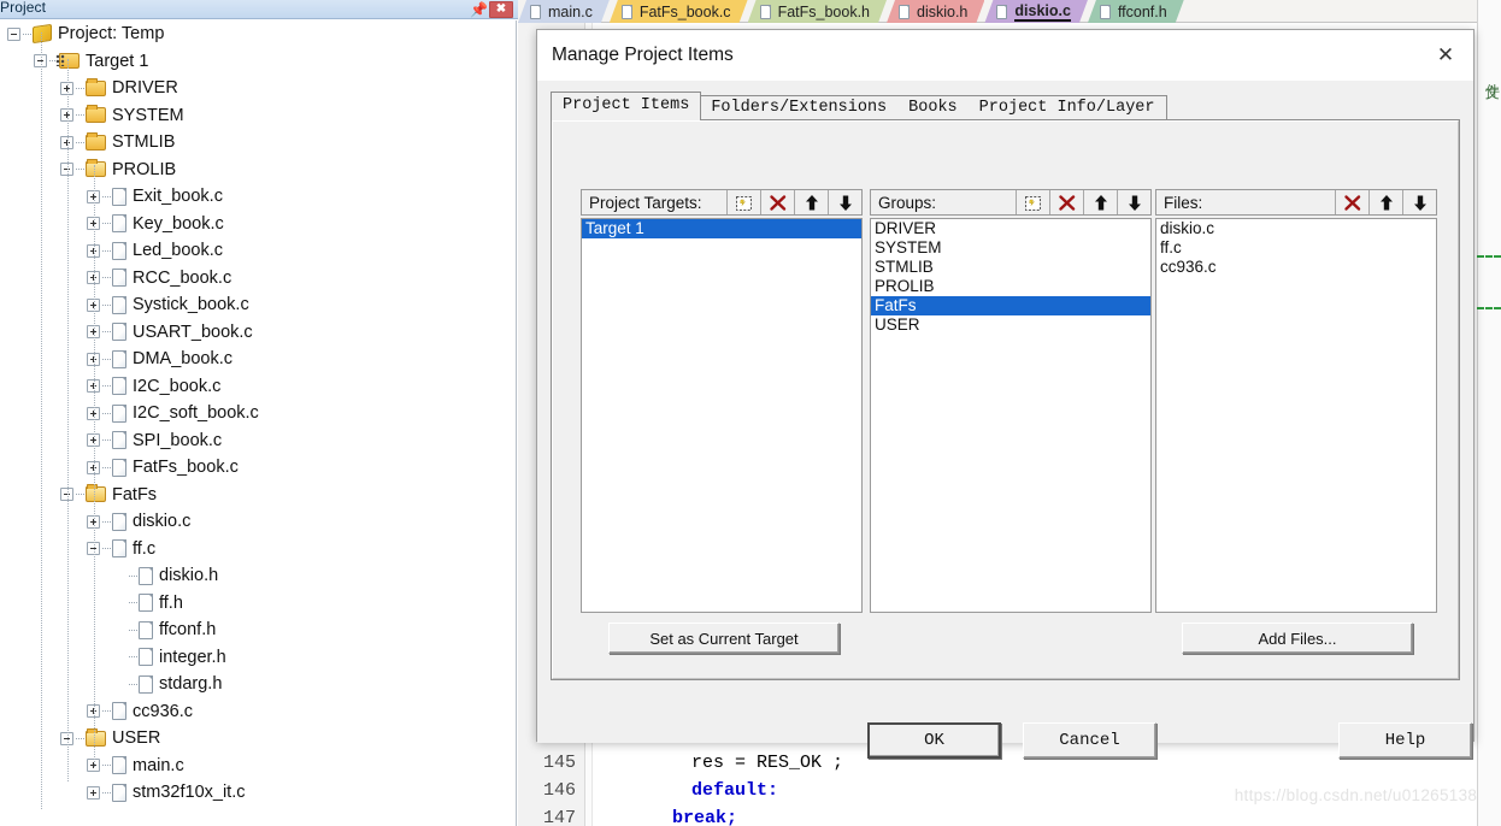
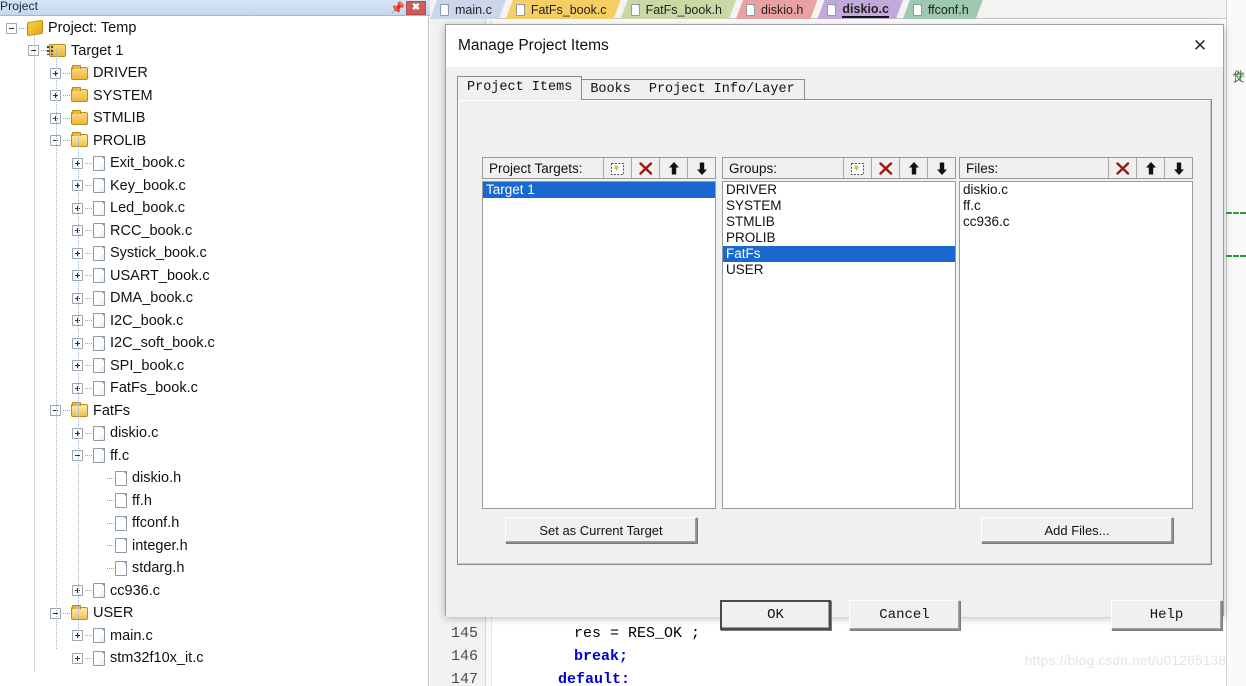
  Project
  📌
  ✖
  Project: Temp
  Target 1
  DRIVER
  SYSTEM
  STMLIB
  PROLIB
  Exit_book.c
  Key_book.c
  Led_book.c
  RCC_book.c
  Systick_book.c
  USART_book.c
  DMA_book.c
  I2C_book.c
  I2C_soft_book.c
  SPI_book.c
  FatFs_book.c
  FatFs
  diskio.c
  ff.c
  diskio.h
  ff.h
  ffconf.h
  integer.h
  stdarg.h
  cc936.c
  USER
  main.c
  stm32f10x_it.c
  main.c
  FatFs_book.c
  FatFs_book.h
  diskio.h
  diskio.c
  ffconf.h
  145
  res = RES_OK ;
  146
- default:
+ break;
  147
- break;
+ default:
  https://blog.csdn.net/u01265138
  Manage Project Items
  ✕
  Project Items
- Folders/Extensions
  Books
  Project Info/Layer
  Project Targets:
  Target 1
  Groups:
  DRIVER
  SYSTEM
  STMLIB
  PROLIB
  FatFs
  USER
  Files:
  diskio.c
  ff.c
  cc936.c
  Set as Current Target
  Add Files...
  OK
  Cancel
  Help
